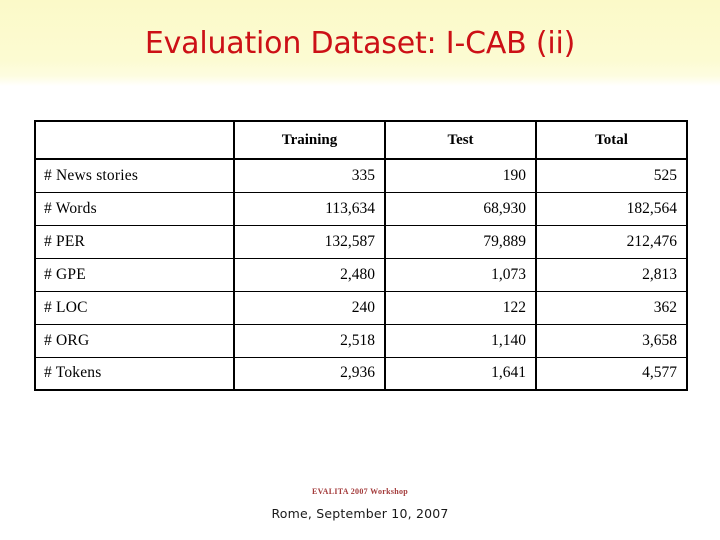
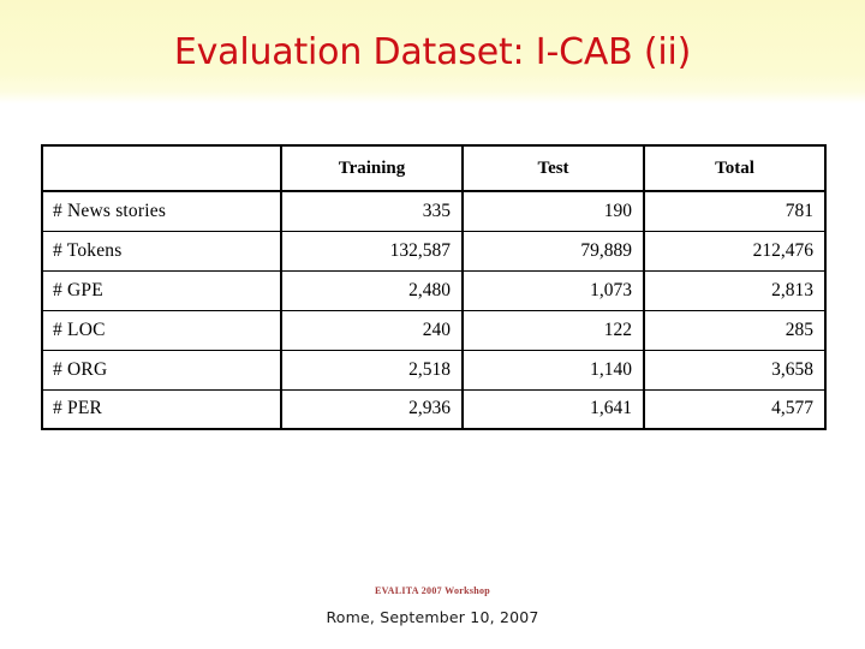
  Evaluation Dataset: I-CAB (ii)
  	Training	Test	Total
- # News stories	335	190	525
+ # News stories	335	190	781
- # Words	113,634	68,930	182,564
- # PER	132,587	79,889	212,476
+ # Tokens	132,587	79,889	212,476
  # GPE	2,480	1,073	2,813
- # LOC	240	122	362
+ # LOC	240	122	285
  # ORG	2,518	1,140	3,658
- # Tokens	2,936	1,641	4,577
+ # PER	2,936	1,641	4,577
  EVALITA 2007 Workshop
  Rome, September 10, 2007
